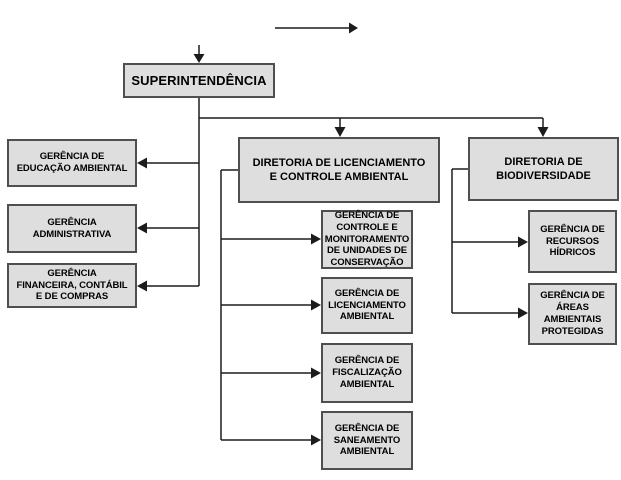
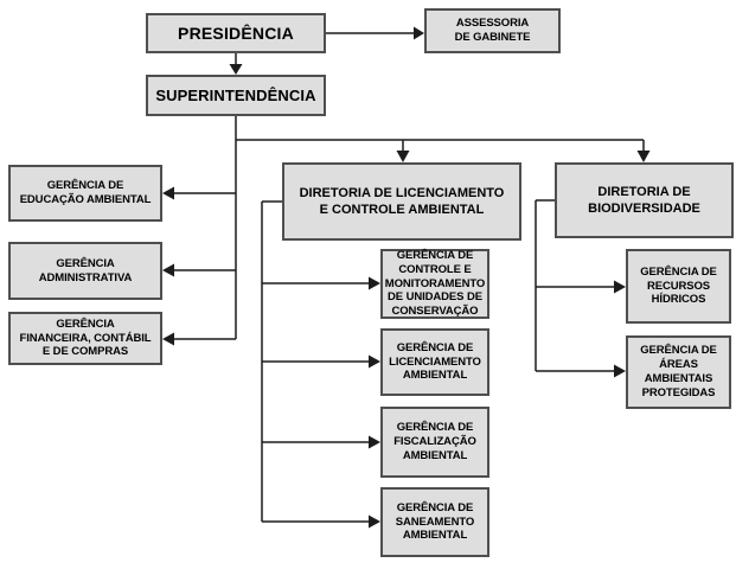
+ PRESIDÊNCIA
+ ASSESSORIA
+ DE GABINETE
  SUPERINTENDÊNCIA
  GERÊNCIA DE
  EDUCAÇÃO AMBIENTAL
  GERÊNCIA
  ADMINISTRATIVA
  GERÊNCIA
  FINANCEIRA, CONTÁBIL
  E DE COMPRAS
  DIRETORIA DE LICENCIAMENTO
  E CONTROLE AMBIENTAL
  GERÊNCIA DE
  CONTROLE E
  MONITORAMENTO
  DE UNIDADES DE
  CONSERVAÇÃO
  GERÊNCIA DE
  LICENCIAMENTO
  AMBIENTAL
  GERÊNCIA DE
  FISCALIZAÇÃO
  AMBIENTAL
  GERÊNCIA DE
  SANEAMENTO
  AMBIENTAL
  DIRETORIA DE
  BIODIVERSIDADE
  GERÊNCIA DE
  RECURSOS
  HÍDRICOS
  GERÊNCIA DE
  ÁREAS
  AMBIENTAIS
  PROTEGIDAS
